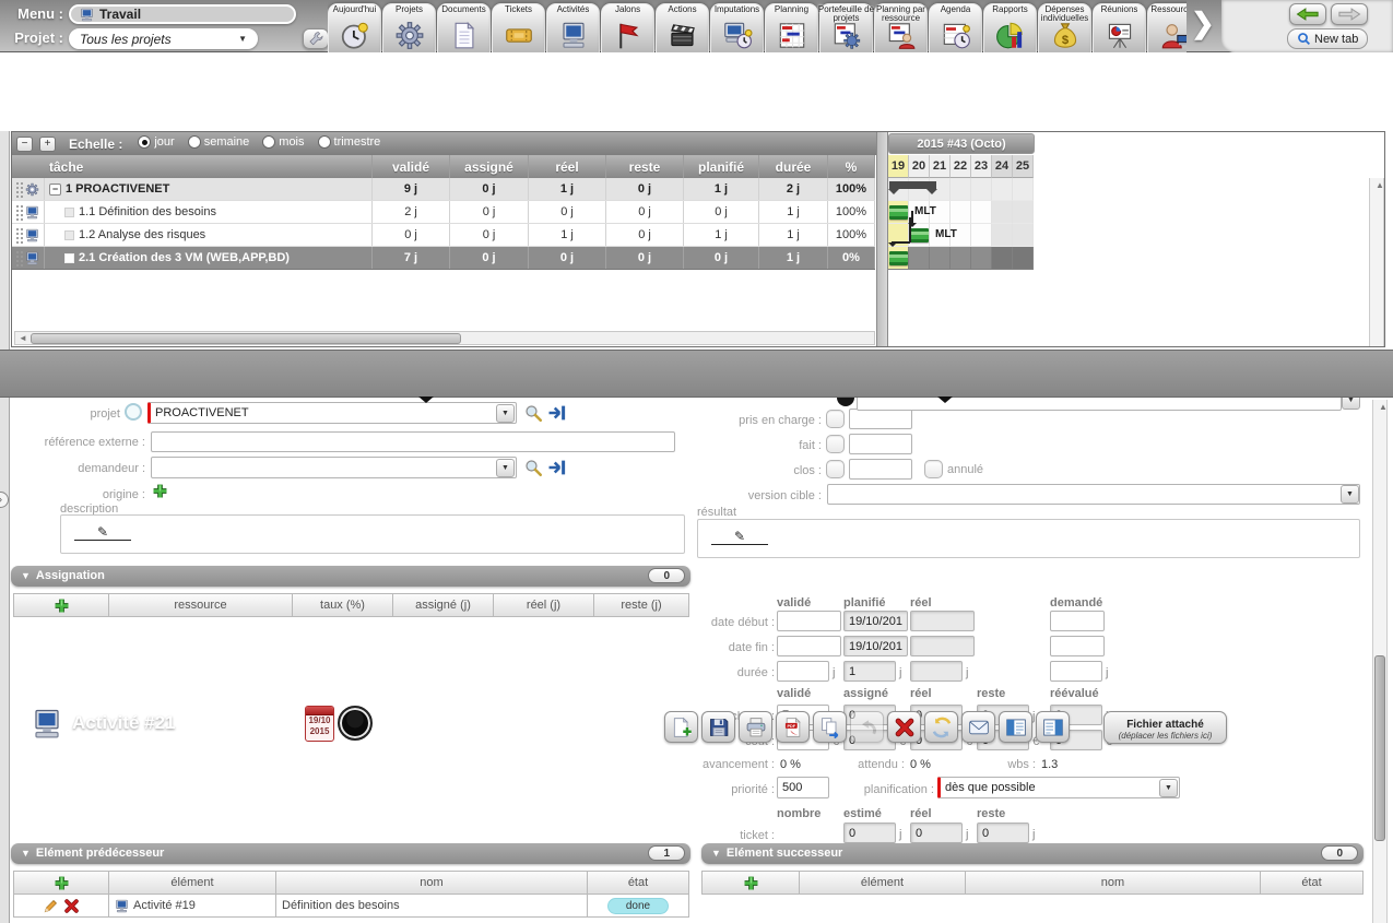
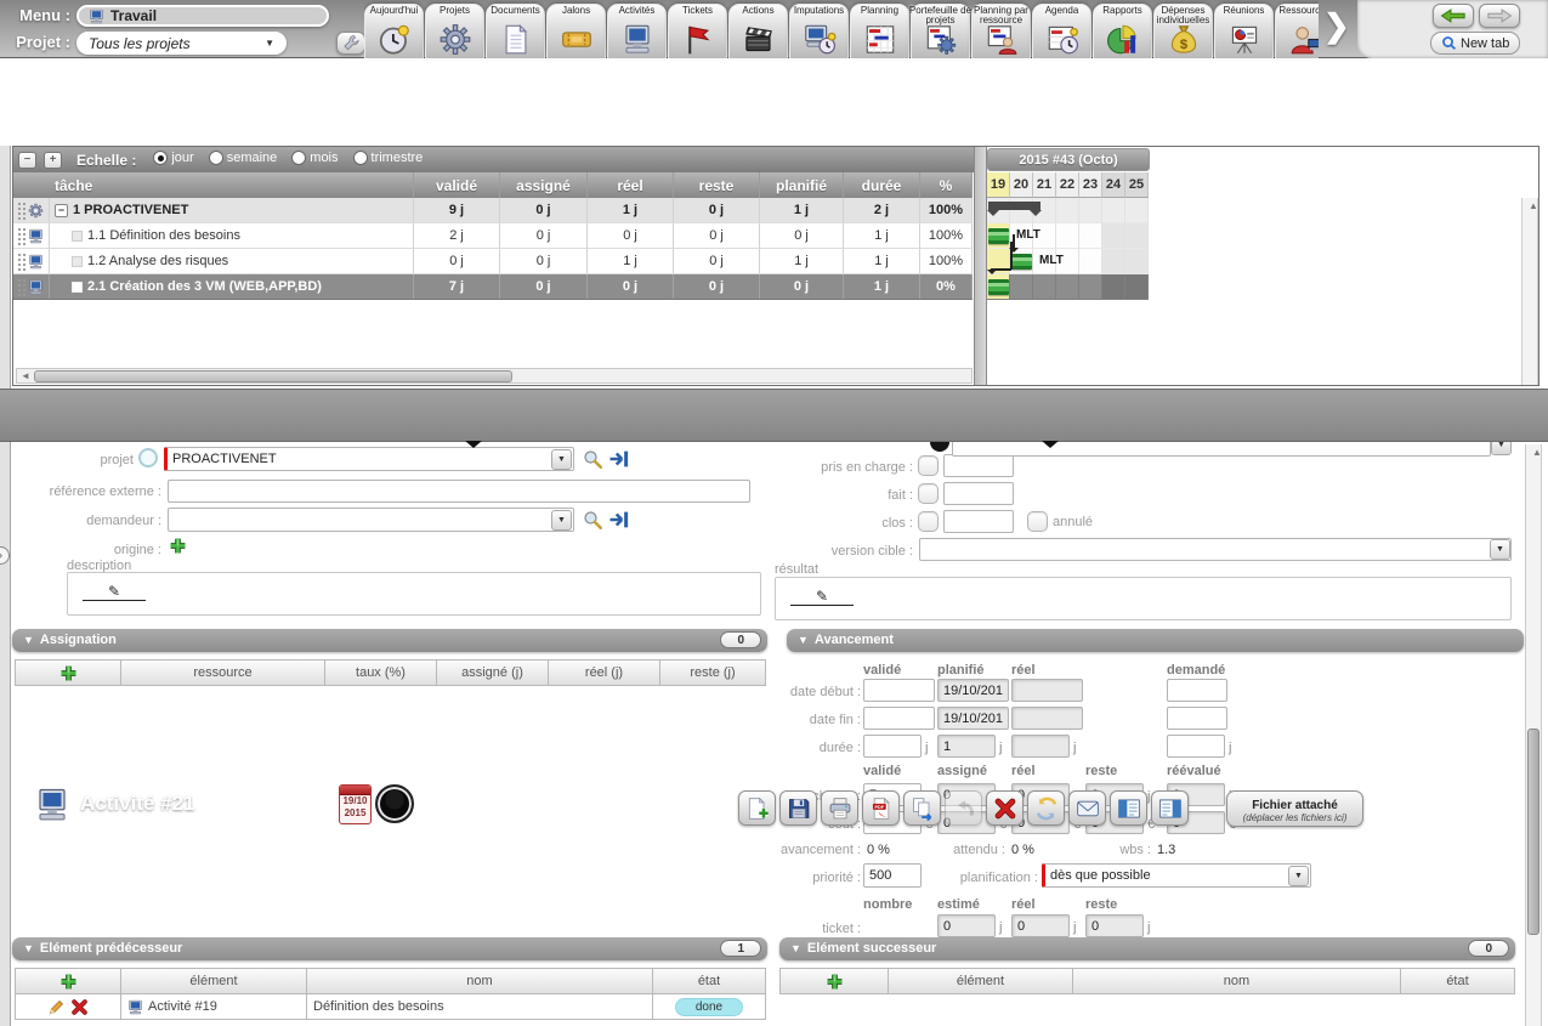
  Menu :
  Travail
  Projet :
  Tous les projets
  ▼
  Aujourd'hui
  Projets
  Documents
- Tickets
+ Jalons
  Activités
- Jalons
+ Tickets
  Actions
  Imputations
  Planning
  Portefeuille de projets
  Planning par ressource
  Agenda
  Rapports
  Dépenses individuelles
  $
  Réunions
  Ressourc
  ❯
  New tab
  −
  +
  Echelle :
  jour
  semaine
  mois
  trimestre
  tâche
  validé
  assigné
  réel
  reste
  planifié
  durée
  %
  −
  1 PROACTIVENET
  9 j
  0 j
  1 j
  0 j
  1 j
  2 j
  100%
  1.1 Définition des besoins
  2 j
  0 j
  0 j
  0 j
  0 j
  1 j
  100%
  1.2 Analyse des risques
  0 j
  0 j
  1 j
  0 j
  1 j
  1 j
  100%
  2.1 Création des 3 VM (WEB,APP,BD)
  7 j
  0 j
  0 j
  0 j
  0 j
  1 j
  0%
  2015 #43 (Octo)
  19
  20
  21
  22
  23
  24
  25
  MLT
  MLT
  ◄
  ▲
  Activité #21
  19/10
  2015
  Fichier attaché
  (déplacer les fichiers ici)
  projet
  PROACTIVENET
  référence externe :
  demandeur :
  origine :
  description
  ✎
  pris en charge :
  fait :
  clos :
  annulé
  version cible :
  résultat
  ✎
  ▲
  ▼ Assignation
  0
  ressource
  taux (%)
  assigné (j)
  réel (j)
  reste (j)
+ ▼ Avancement
  validé
  planifié
  réel
  demandé
  date début :
  19/10/201
  date fin :
  19/10/201
  durée :
  j
  1
  j
  j
  j
  validé
  assigné
  réel
  reste
  réévalué
  0
  j
  0
  €
  avancement :
  0 %
  attendu :
  0 %
  wbs :
  1.3
  priorité :
  500
  planification :
  dès que possible
  nombre
  estimé
  réel
  reste
  ticket :
  0
  j
  0
  j
  0
  j
  ▼ Elément prédécesseur
  1
  élément
  nom
  état
  Activité #19
  Définition des besoins
  done
  ▼ Elément successeur
  0
  élément
  nom
  état
  ›
